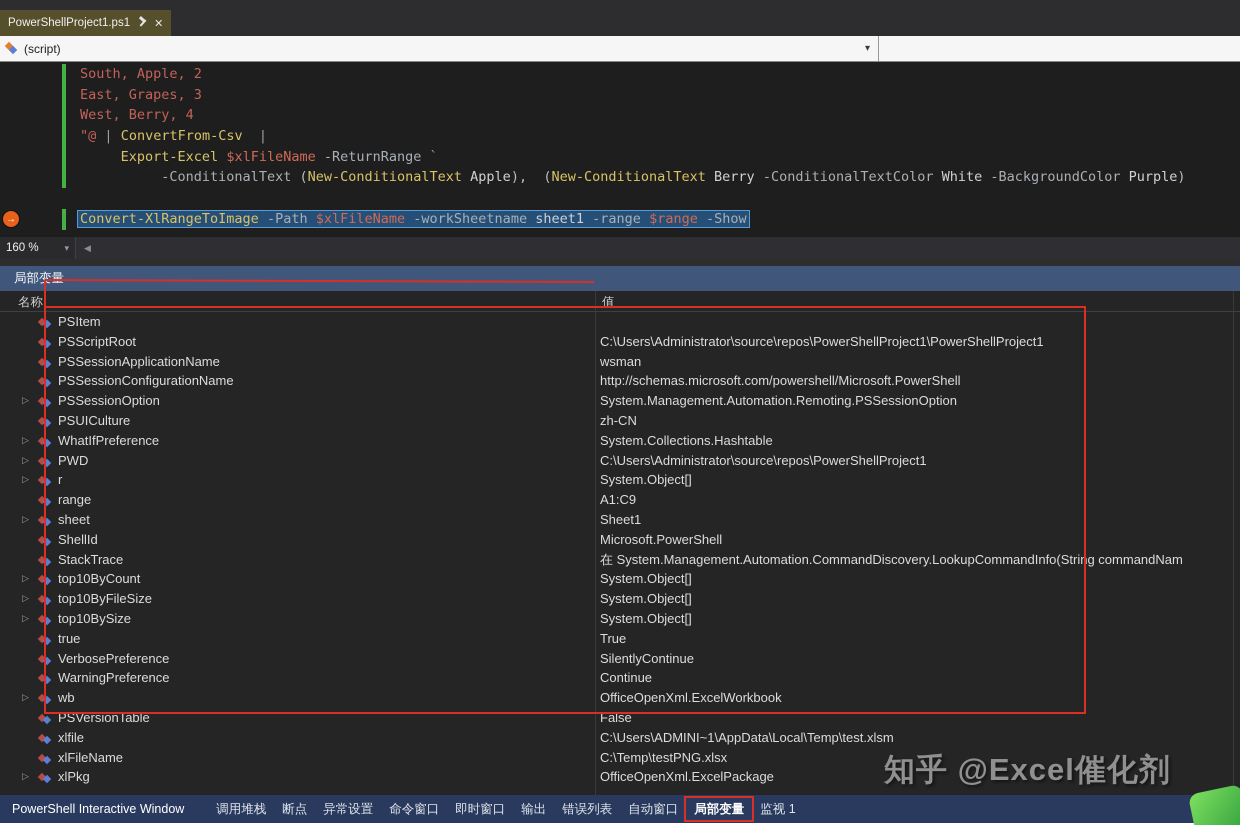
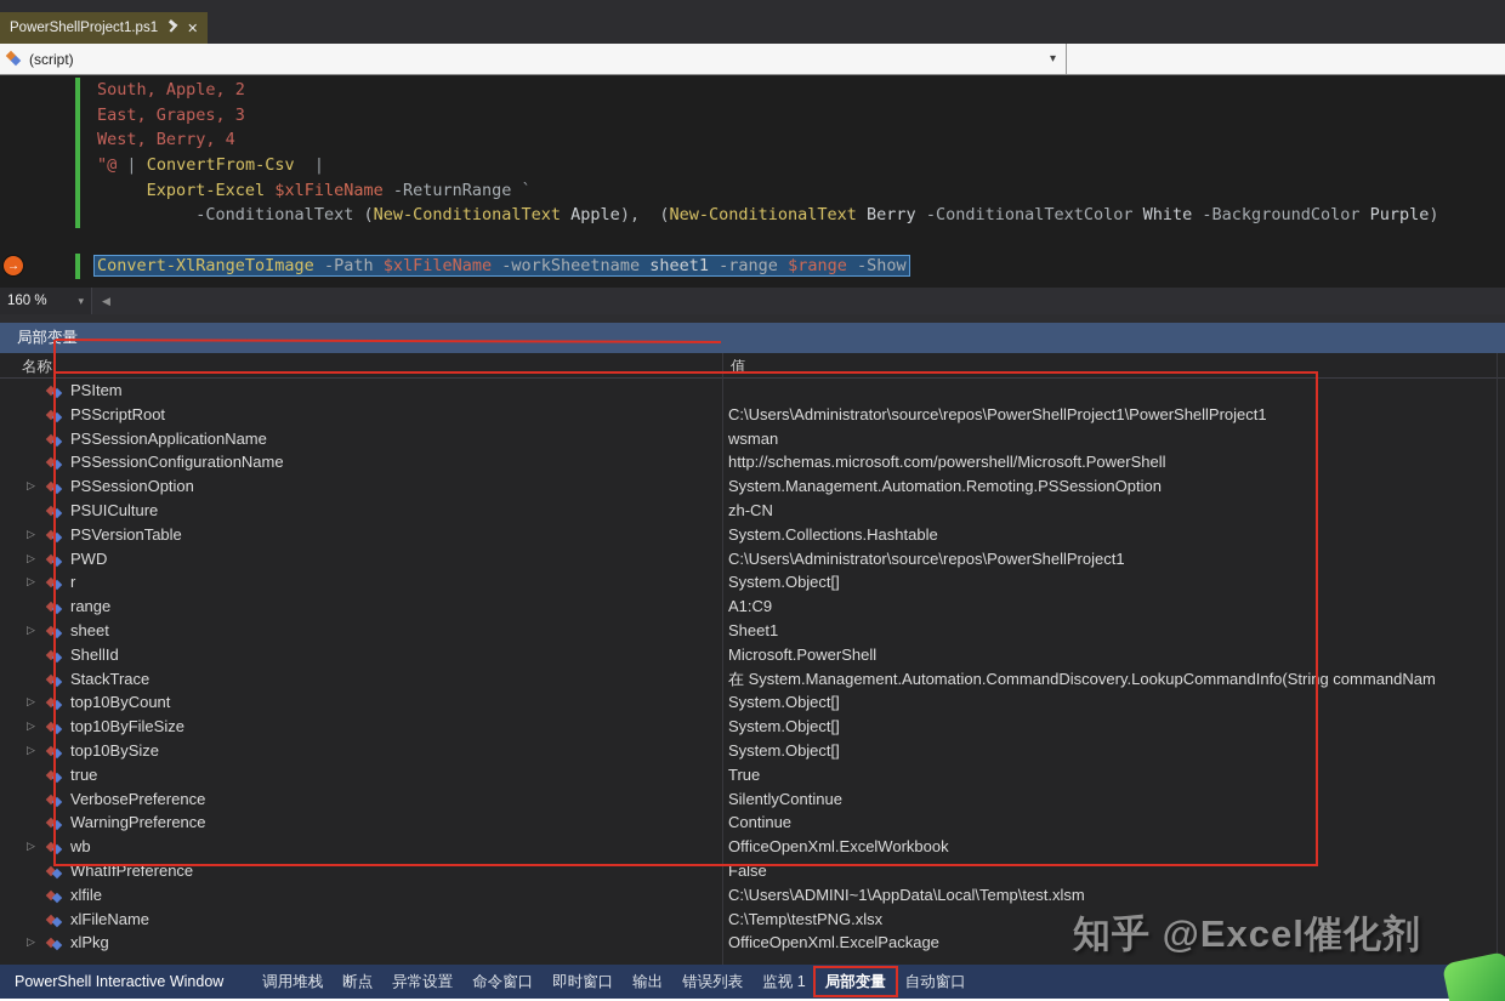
  PowerShellProject1.ps1
  ✕
  (script)
  ▾
  →
  South, Apple, 2
  East, Grapes, 3
  West, Berry, 4
  "@ | ConvertFrom-Csv |
  Export-Excel $xlFileName -ReturnRange `
  -ConditionalText (New-ConditionalText Apple), (New-ConditionalText Berry -ConditionalTextColor White -BackgroundColor Purple)
  Convert-XlRangeToImage -Path $xlFileName -workSheetname sheet1 -range $range -Show
  160 %
  ▾
  ◀
  局部变量
  名称
  值
  PSItem
  PSScriptRoot
  C:\Users\Administrator\source\repos\PowerShellProject1\PowerShellProject1
  PSSessionApplicationName
  wsman
  PSSessionConfigurationName
  http://schemas.microsoft.com/powershell/Microsoft.PowerShell
  ▷
  PSSessionOption
  System.Management.Automation.Remoting.PSSessionOption
  PSUICulture
  zh-CN
  ▷
- WhatIfPreference
+ PSVersionTable
  System.Collections.Hashtable
  ▷
  PWD
  C:\Users\Administrator\source\repos\PowerShellProject1
  ▷
  r
  System.Object[]
  range
  A1:C9
  ▷
  sheet
  Sheet1
  ShellId
  Microsoft.PowerShell
  StackTrace
  在 System.Management.Automation.CommandDiscovery.LookupCommandInfo(String commandNam
  ▷
  top10ByCount
  System.Object[]
  ▷
  top10ByFileSize
  System.Object[]
  ▷
  top10BySize
  System.Object[]
  true
  True
  VerbosePreference
  SilentlyContinue
  WarningPreference
  Continue
  ▷
  wb
  OfficeOpenXml.ExcelWorkbook
- PSVersionTable
+ WhatIfPreference
  False
  xlfile
  C:\Users\ADMINI~1\AppData\Local\Temp\test.xlsm
  xlFileName
  C:\Temp\testPNG.xlsx
  ▷
  xlPkg
  OfficeOpenXml.ExcelPackage
  PowerShell Interactive Window
  调用堆栈
  断点
  异常设置
  命令窗口
  即时窗口
  输出
  错误列表
- 自动窗口
+ 监视 1
  局部变量
- 监视 1
+ 自动窗口
  知乎 @Excel催化剂
